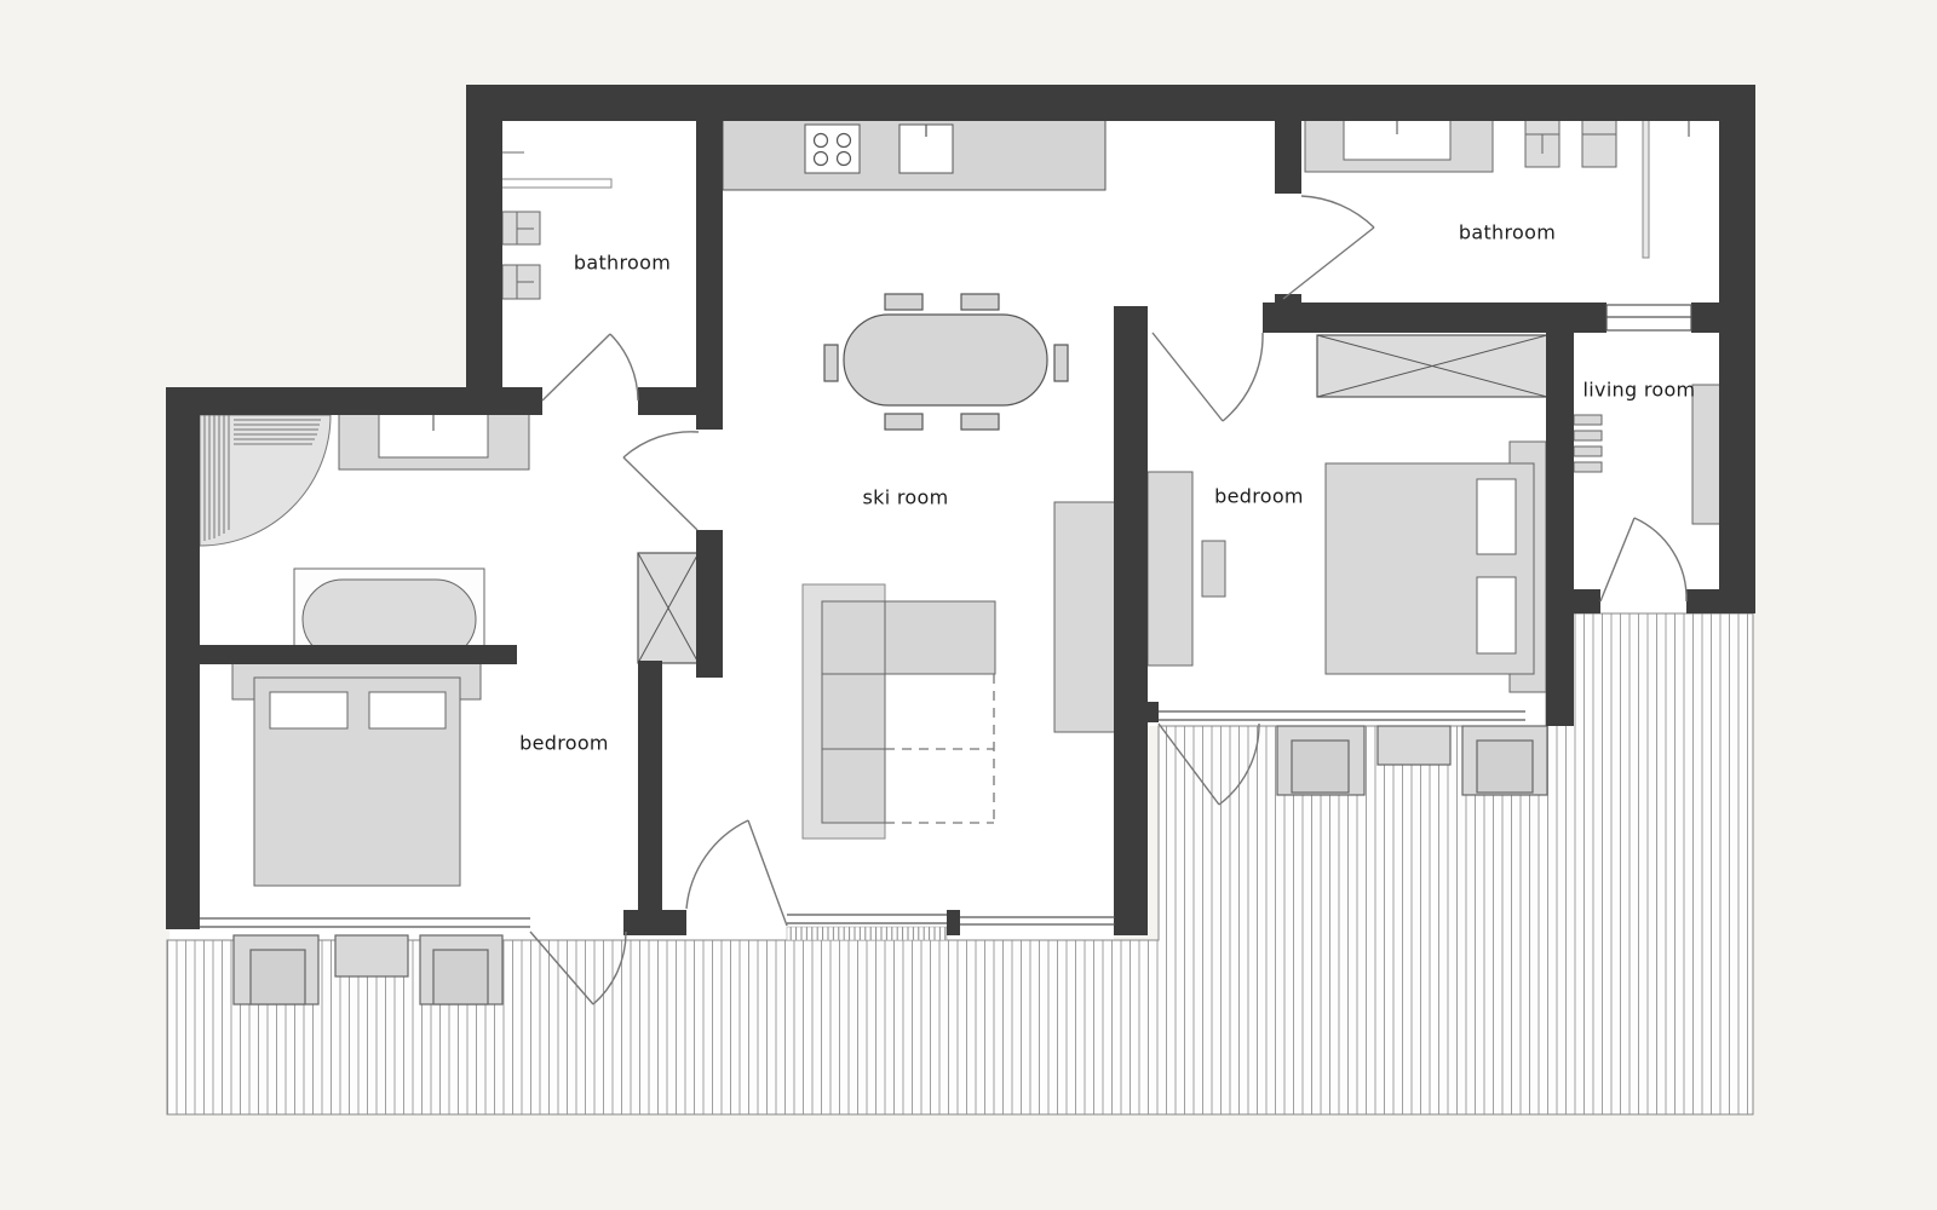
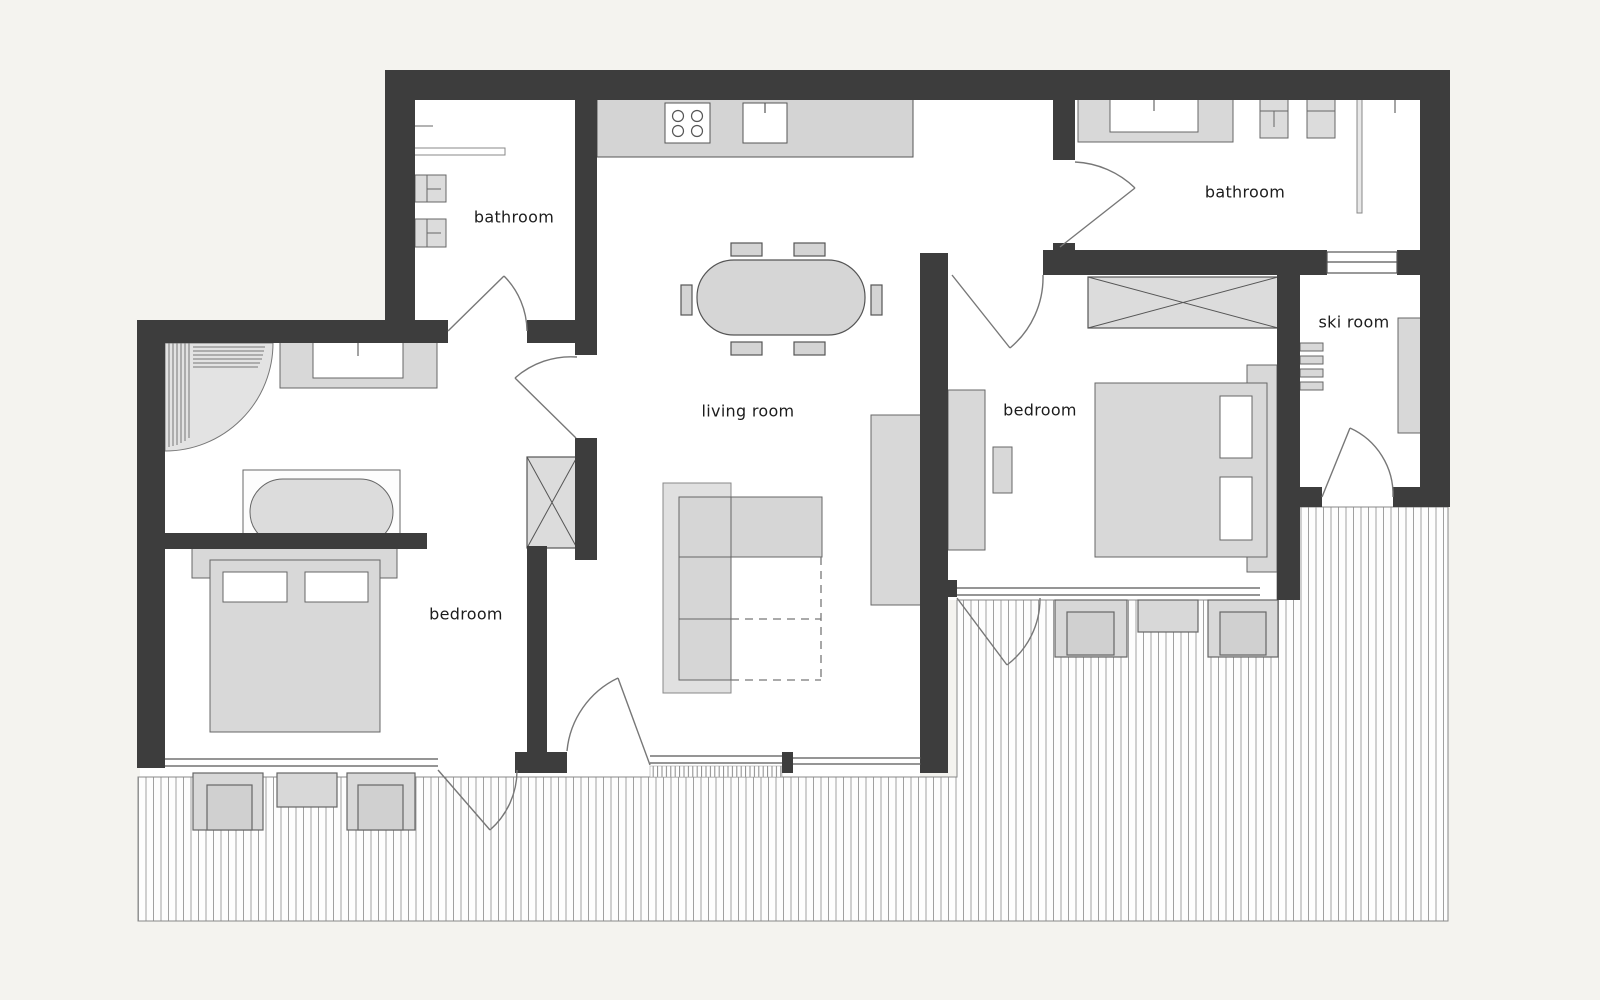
  bathroom
- ski room
+ living room
  bedroom
  bedroom
- living room
+ ski room
  bathroom
